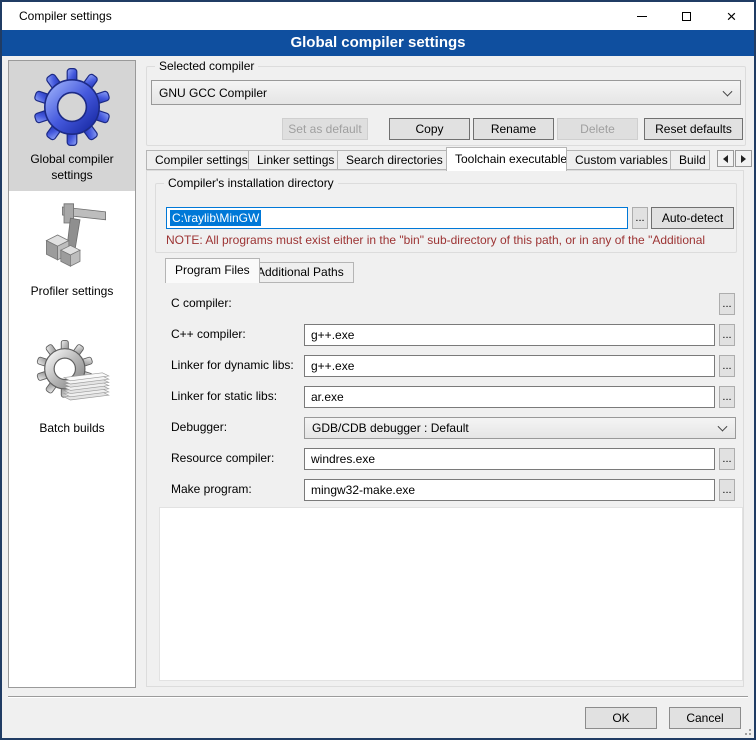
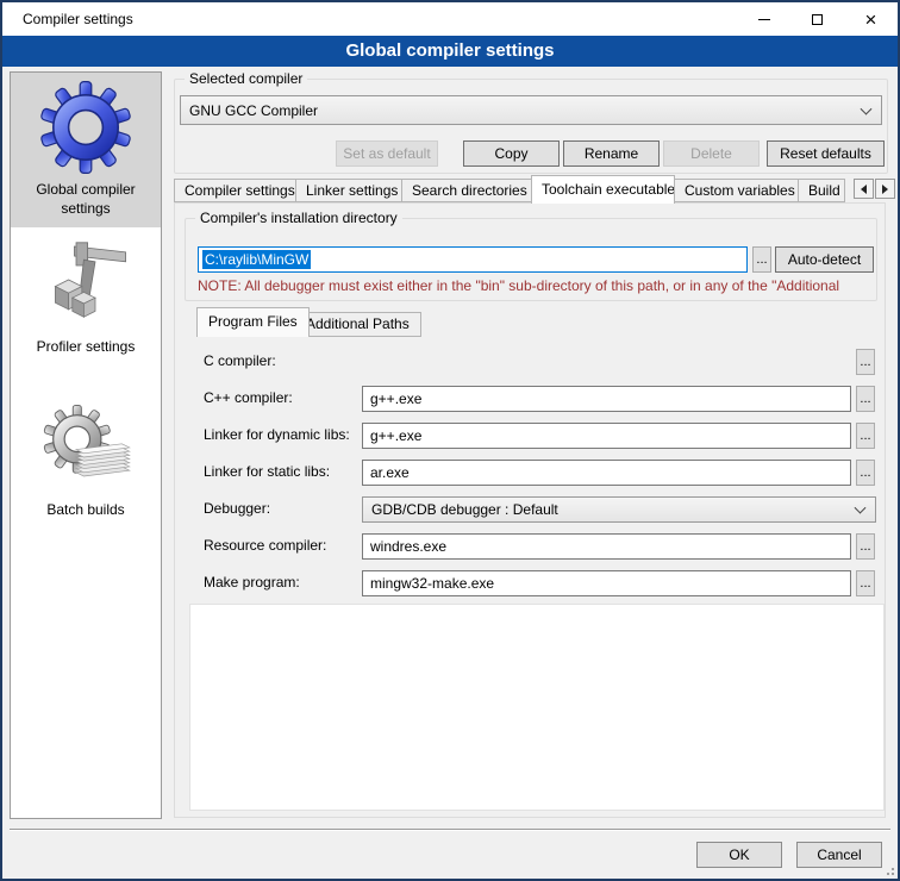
  Compiler settings
  ×
  Global compiler settings
  Global compiler settings
  Profiler settings
  Batch builds
  Selected compiler
  GNU GCC Compiler
  Set as default
  Copy
  Rename
  Delete
  Reset defaults
  Compiler settings
  Linker settings
  Search directories
  Toolchain executable
  Custom variables
  Build
  Compiler's installation directory
  C:\raylib\MinGW
  ...
  Auto-detect
- NOTE: All programs must exist either in the "bin" sub-directory of this path, or in any of the "Additional
+ NOTE: All debugger must exist either in the "bin" sub-directory of this path, or in any of the "Additional
  Program Files
  Additional Paths
  C compiler:
  ...
  C++ compiler:
  g++.exe
  ...
  Linker for dynamic libs:
  g++.exe
  ...
  Linker for static libs:
  ar.exe
  ...
  Debugger:
  GDB/CDB debugger : Default
  Resource compiler:
  windres.exe
  ...
  Make program:
  mingw32-make.exe
  ...
  OK
  Cancel
